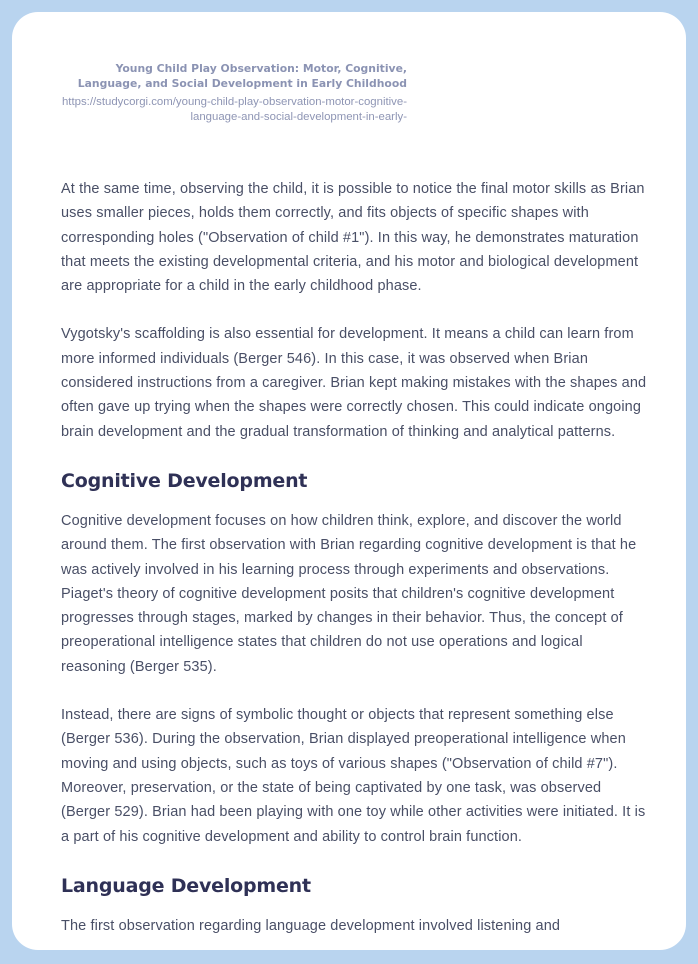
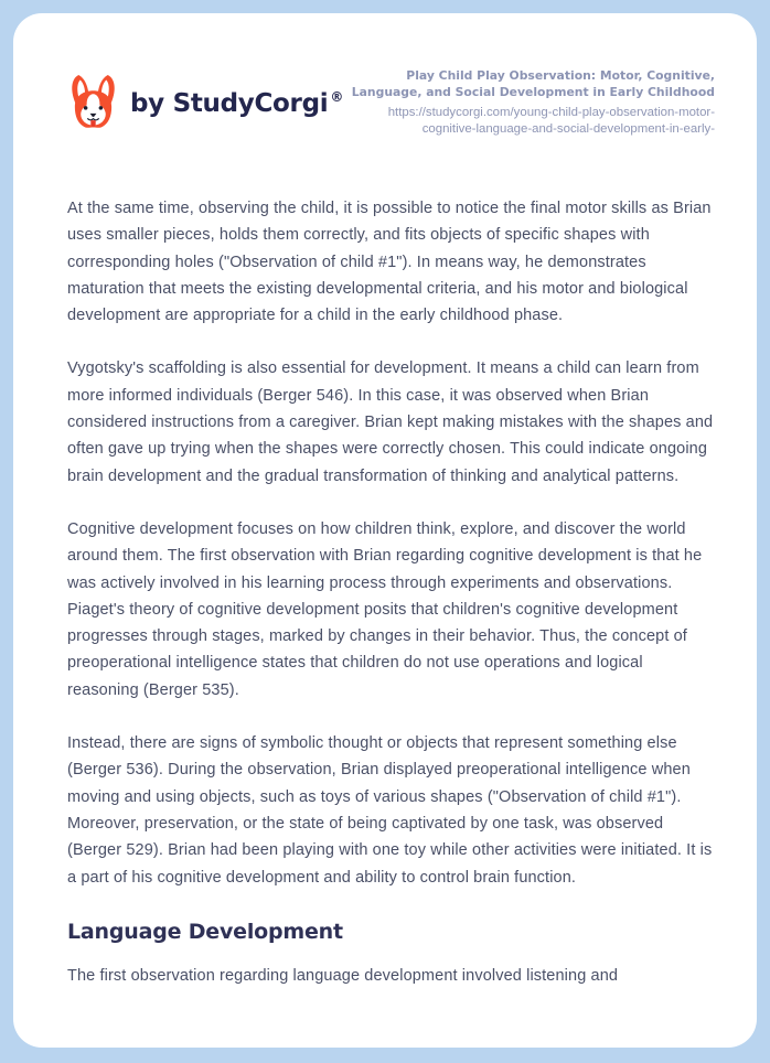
+ by StudyCorgi ®
- Young Child Play Observation: Motor, Cognitive, Language, and Social Development in Early Childhood
+ Play Child Play Observation: Motor, Cognitive, Language, and Social Development in Early Childhood
  https://studycorgi.com/young-child-play-observation-motor-cognitive-language-and-social-development-in-early-
- At the same time, observing the child, it is possible to notice the final motor skills as Brian uses smaller pieces, holds them correctly, and fits objects of specific shapes with corresponding holes ("Observation of child #1"). In this way, he demonstrates maturation that meets the existing developmental criteria, and his motor and biological development are appropriate for a child in the early childhood phase.
+ At the same time, observing the child, it is possible to notice the final motor skills as Brian uses smaller pieces, holds them correctly, and fits objects of specific shapes with corresponding holes ("Observation of child #1"). In means way, he demonstrates maturation that meets the existing developmental criteria, and his motor and biological development are appropriate for a child in the early childhood phase.
  Vygotsky's scaffolding is also essential for development. It means a child can learn from more informed individuals (Berger 546). In this case, it was observed when Brian considered instructions from a caregiver. Brian kept making mistakes with the shapes and often gave up trying when the shapes were correctly chosen. This could indicate ongoing brain development and the gradual transformation of thinking and analytical patterns.
- Cognitive Development
  Cognitive development focuses on how children think, explore, and discover the world around them. The first observation with Brian regarding cognitive development is that he was actively involved in his learning process through experiments and observations. Piaget's theory of cognitive development posits that children's cognitive development progresses through stages, marked by changes in their behavior. Thus, the concept of preoperational intelligence states that children do not use operations and logical reasoning (Berger 535).
- Instead, there are signs of symbolic thought or objects that represent something else (Berger 536). During the observation, Brian displayed preoperational intelligence when moving and using objects, such as toys of various shapes ("Observation of child #7"). Moreover, preservation, or the state of being captivated by one task, was observed (Berger 529). Brian had been playing with one toy while other activities were initiated. It is a part of his cognitive development and ability to control brain function.
+ Instead, there are signs of symbolic thought or objects that represent something else (Berger 536). During the observation, Brian displayed preoperational intelligence when moving and using objects, such as toys of various shapes ("Observation of child #1"). Moreover, preservation, or the state of being captivated by one task, was observed (Berger 529). Brian had been playing with one toy while other activities were initiated. It is a part of his cognitive development and ability to control brain function.
  Language Development
  The first observation regarding language development involved listening and
